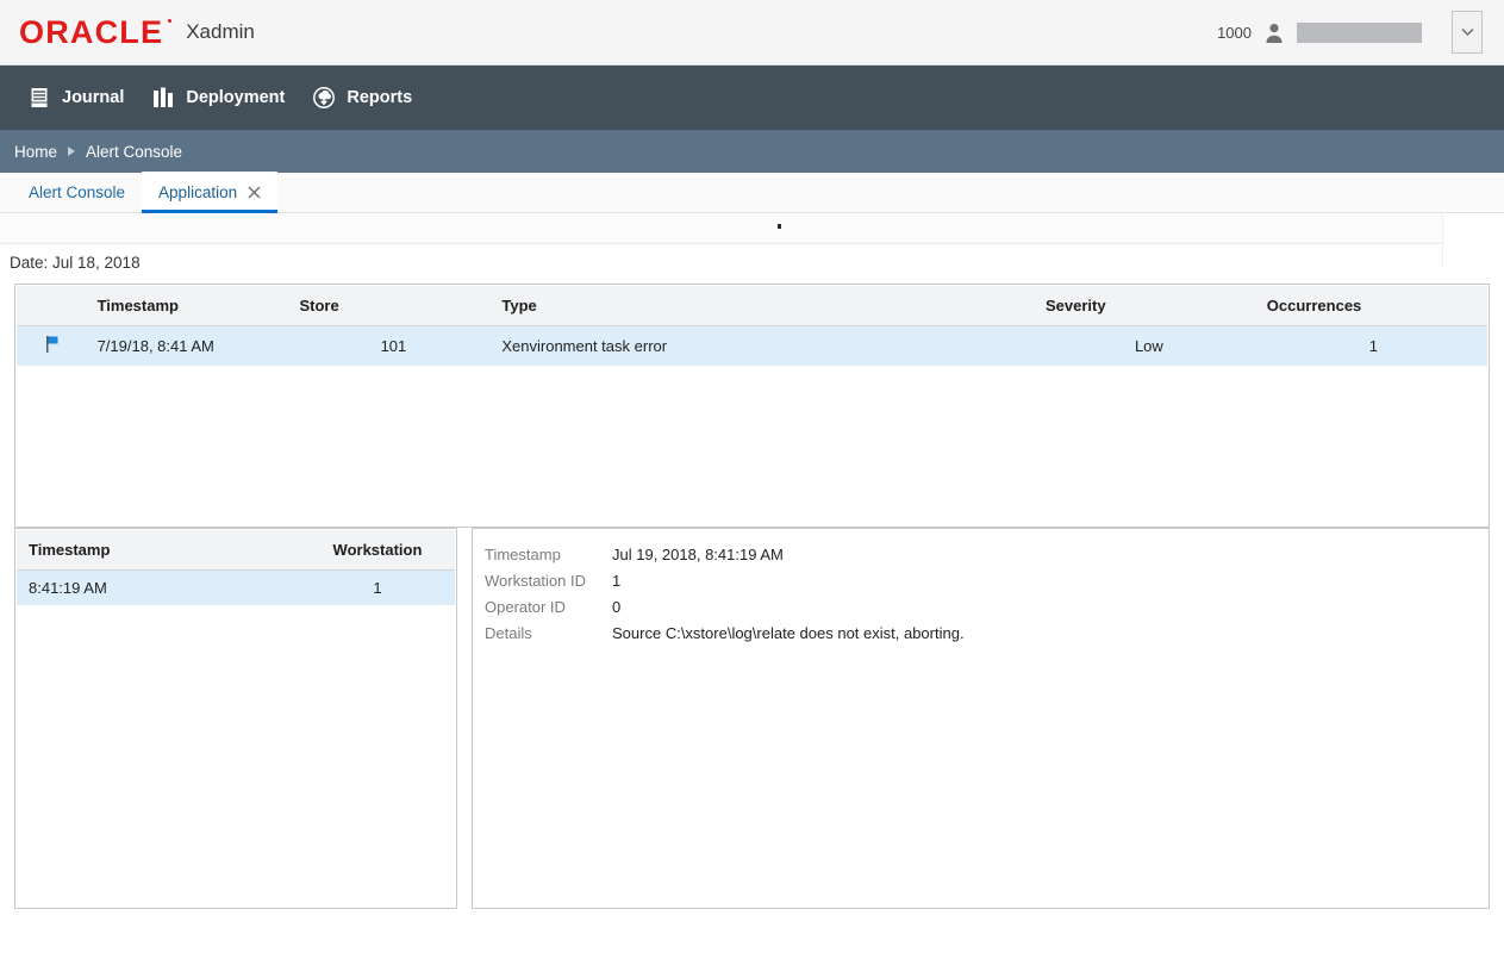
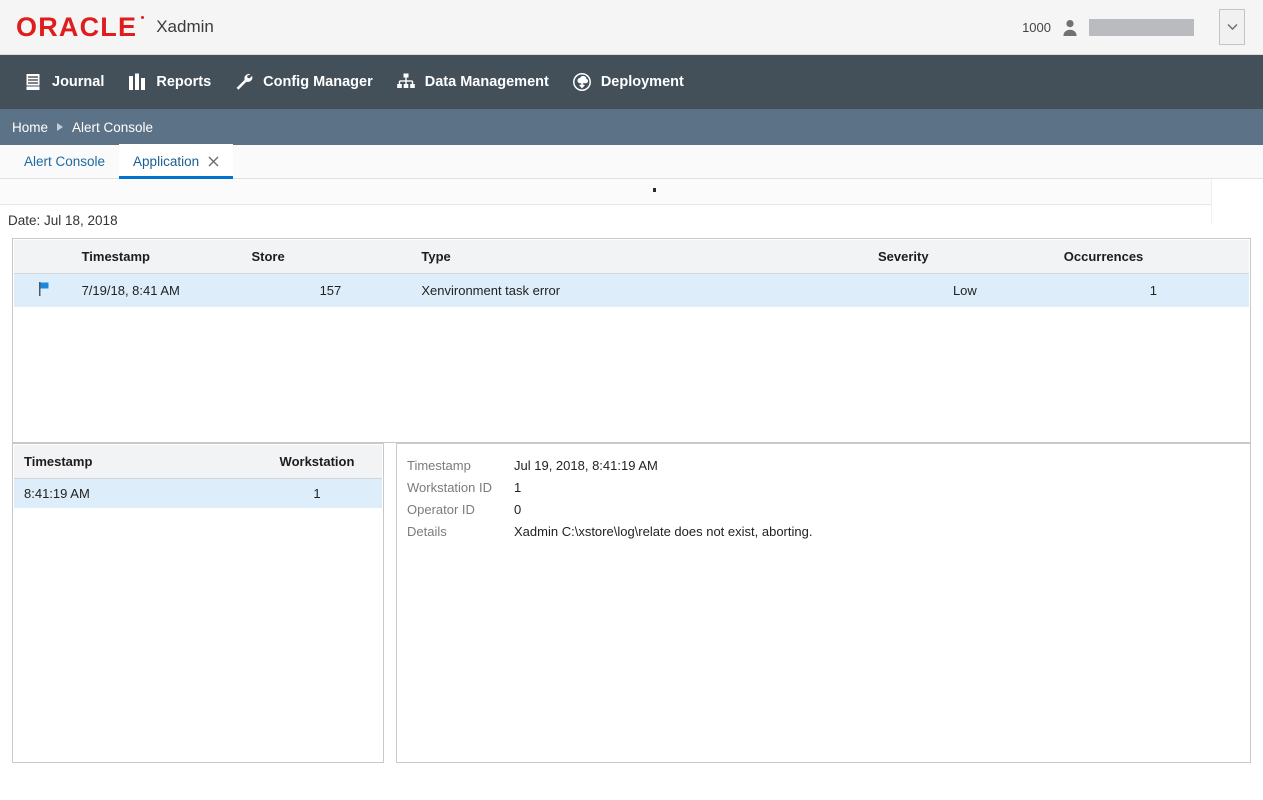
  ORACLE
  Xadmin
  1000
  Journal
- Deployment
+ Reports
+ Config Manager
+ Data Management
- Reports
+ Deployment
  Home
  Alert Console
  Alert Console
  Application
  Date: Jul 18, 2018
  	Timestamp	Store	Type	Severity	Occurrences
- 	7/19/18, 8:41 AM	101	Xenvironment task error	Low	1
+ 	7/19/18, 8:41 AM	157	Xenvironment task error	Low	1
  Timestamp	Workstation
  8:41:19 AM	1
  Timestamp	Jul 19, 2018, 8:41:19 AM
  Workstation ID	1
  Operator ID	0
- Details	Source C:\xstore\log\relate does not exist, aborting.
+ Details	Xadmin C:\xstore\log\relate does not exist, aborting.
